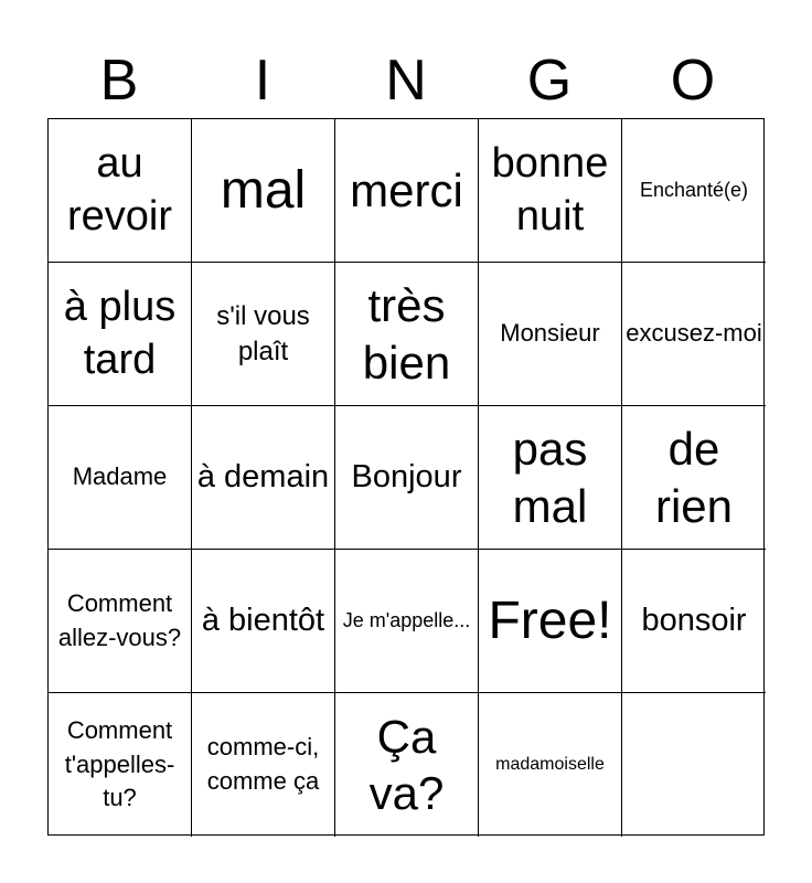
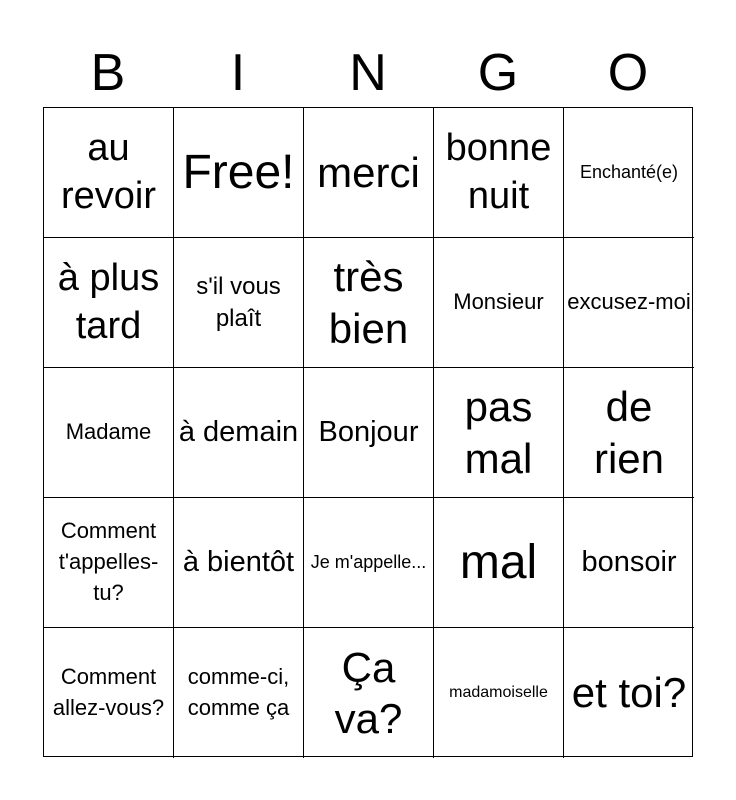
  B
  I
  N
  G
  O
  au revoir
- mal
+ Free!
  merci
  bonne nuit
  Enchanté(e)
  à plus tard
  s'il vous plaît
  très bien
  Monsieur
  excusez-moi
  Madame
  à demain
  Bonjour
  pas mal
  de rien
- Comment allez-vous?
+ Comment t'appelles-tu?
  à bientôt
  Je m'appelle...
- Free!
+ mal
  bonsoir
- Comment t'appelles-tu?
+ Comment allez-vous?
  comme-ci, comme ça
  Ça va?
  madamoiselle
+ et toi?
